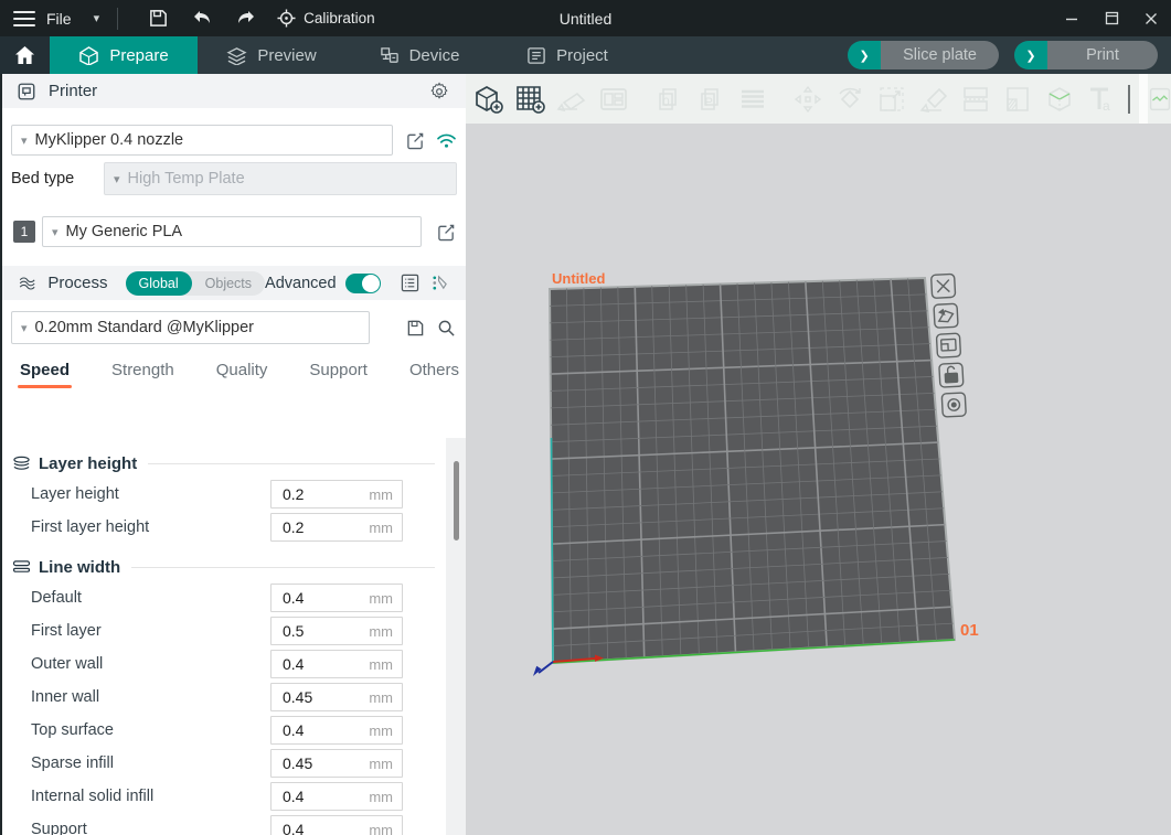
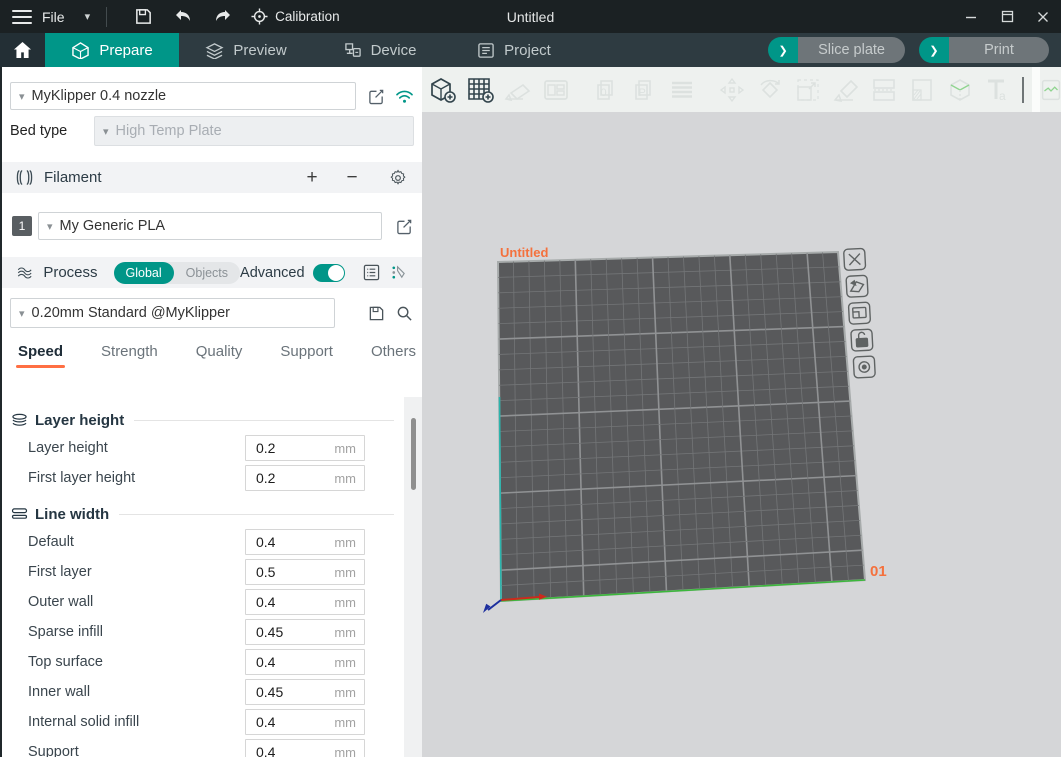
  File
  ▾
  Calibration
  Untitled
  Prepare
  Preview
  Device
  Project
  ❯︎
  Slice plate
  ❯︎
  Print
- Printer
  ▾
  MyKlipper 0.4 nozzle
  Bed type
  ▾
  High Temp Plate
+ Filament
+ +
+ −
  1
  ▾
  My Generic PLA
  Process
  Global
  Objects
  Advanced
  ▾
  0.20mm Standard @MyKlipper
  Speed
  Strength
  Quality
  Support
  Others
  Layer height
  Layer height
  0.2
  mm
  First layer height
  0.2
  mm
  Line width
  Default
  0.4
  mm
  First layer
  0.5
  mm
  Outer wall
  0.4
  mm
- Inner wall
+ Sparse infill
  0.45
  mm
  Top surface
  0.4
  mm
- Sparse infill
+ Inner wall
  0.45
  mm
  Internal solid infill
  0.4
  mm
  Support
  0.4
  mm
  Untitled
  01
